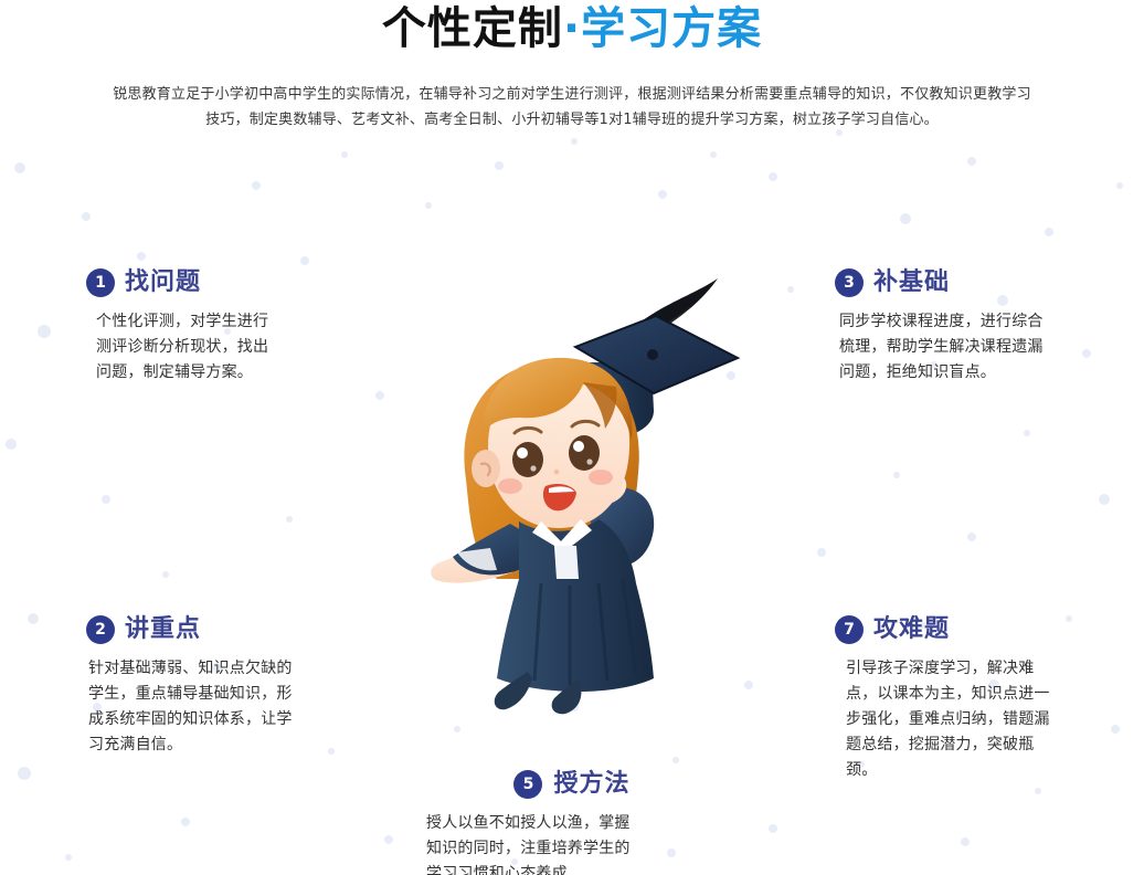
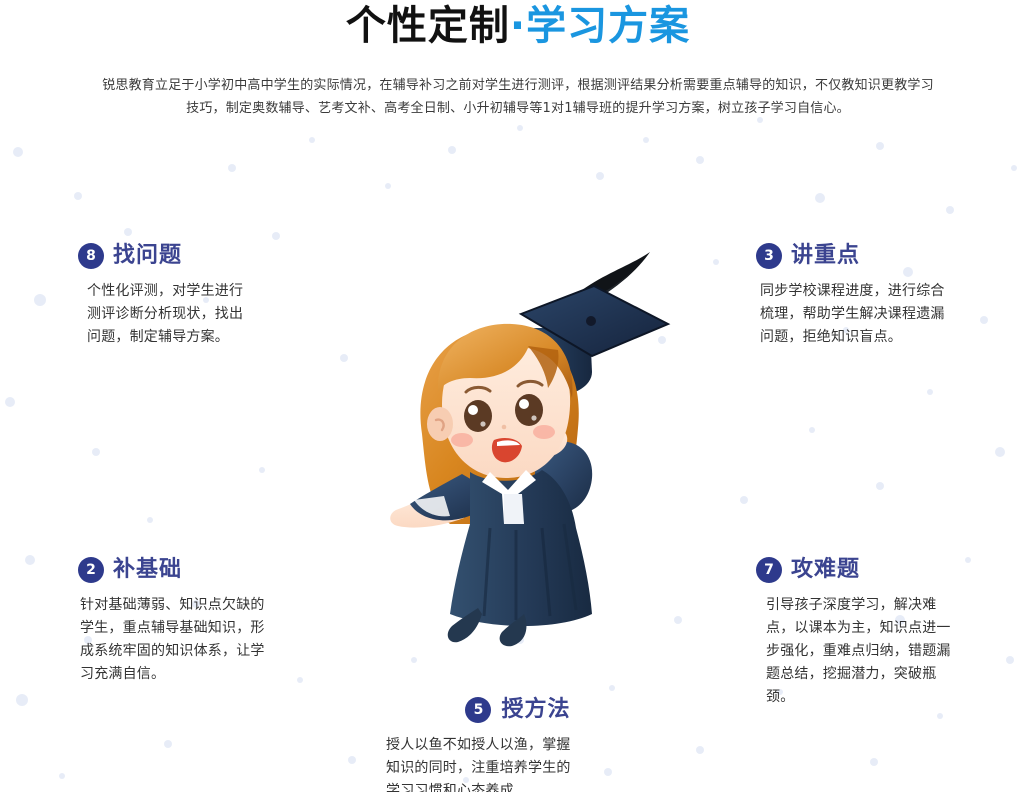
  个性定制·学习方案
  锐思教育立足于小学初中高中学生的实际情况，在辅导补习之前对学生进行测评，根据测评结果分析需要重点辅导的知识，不仅教知识更教学习技巧，制定奥数辅导、艺考文补、高考全日制、小升初辅导等1对1辅导班的提升学习方案，树立孩子学习自信心。
- 1
+ 8
  找问题
  个性化评测，对学生进行
  测评诊断分析现状，找出
  问题，制定辅导方案。
  2
- 讲重点
+ 补基础
  针对基础薄弱、知识点欠缺的
  学生，重点辅导基础知识，形
  成系统牢固的知识体系，让学
  习充满自信。
  3
- 补基础
+ 讲重点
  同步学校课程进度，进行综合
  梳理，帮助学生解决课程遗漏
  问题，拒绝知识盲点。
  7
  攻难题
  引导孩子深度学习，解决难
  点，以课本为主，知识点进一
  步强化，重难点归纳，错题漏
  题总结，挖掘潜力，突破瓶
  颈。
  5
  授方法
  授人以鱼不如授人以渔，掌握
  知识的同时，注重培养学生的
  学习习惯和心态养成
